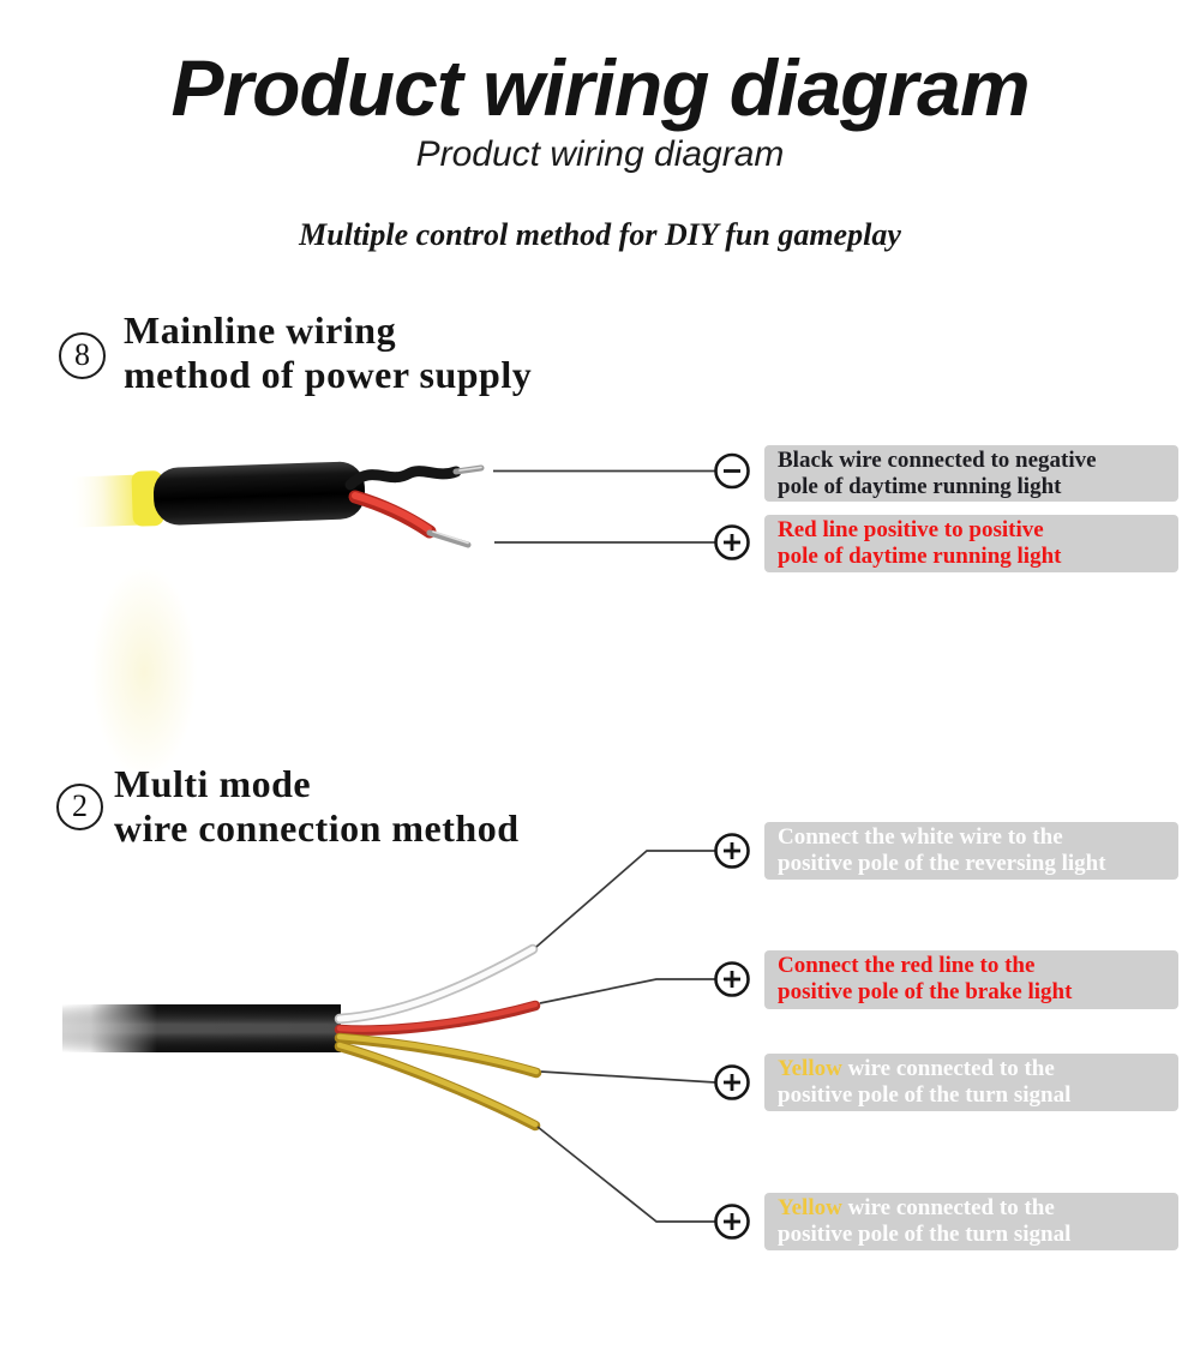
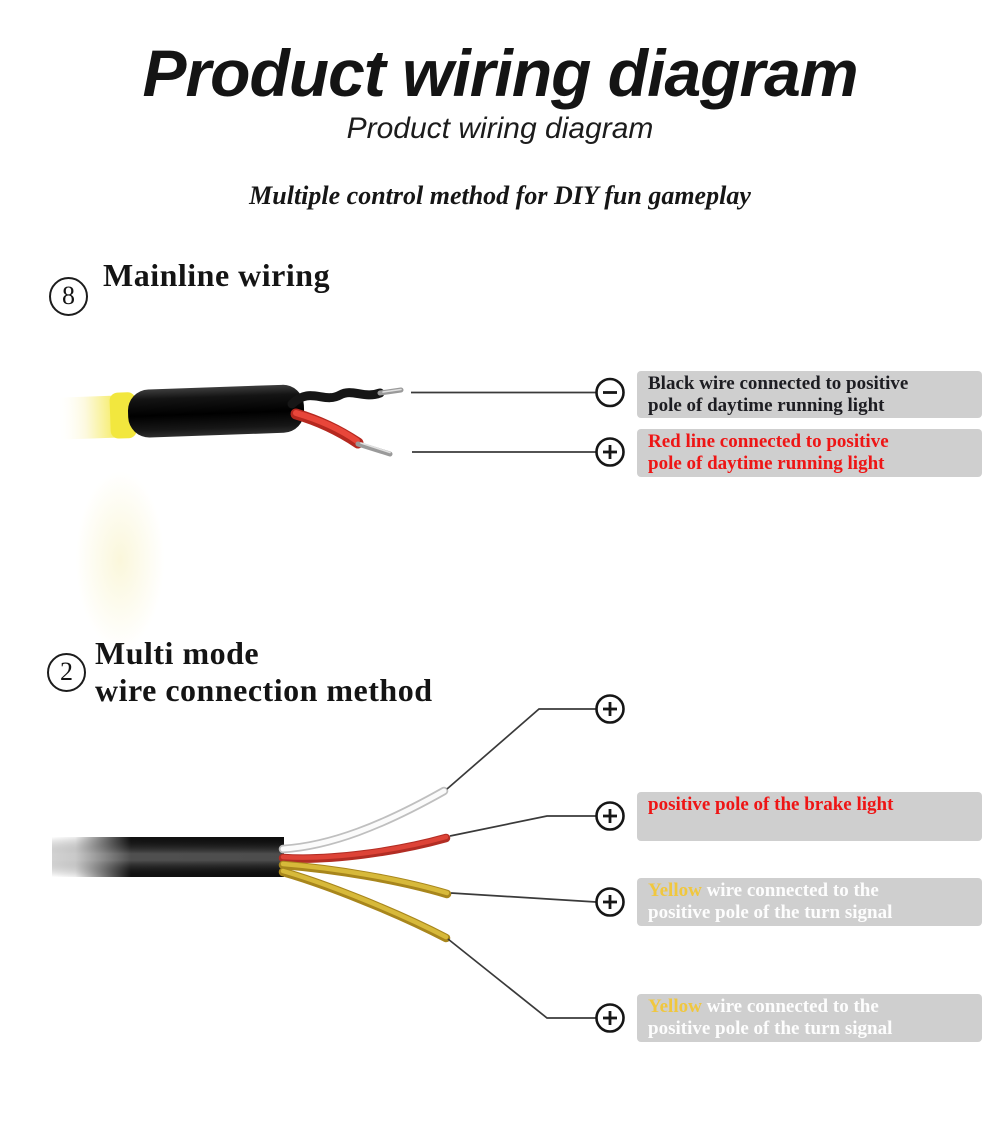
  Product wiring diagram
  Product wiring diagram
  Multiple control method for DIY fun gameplay
  8
  Mainline wiring
- method of power supply
  2
  Multi mode
  wire connection method
- Black wire connected to negative
+ Black wire connected to positive
  pole of daytime running light
- Red line positive to positive
+ Red line connected to positive
  pole of daytime running light
- Connect the white wire to the
- positive pole of the reversing light
- Connect the red line to the
  positive pole of the brake light
  Yellow wire connected to the
  positive pole of the turn signal
  Yellow wire connected to the
  positive pole of the turn signal
